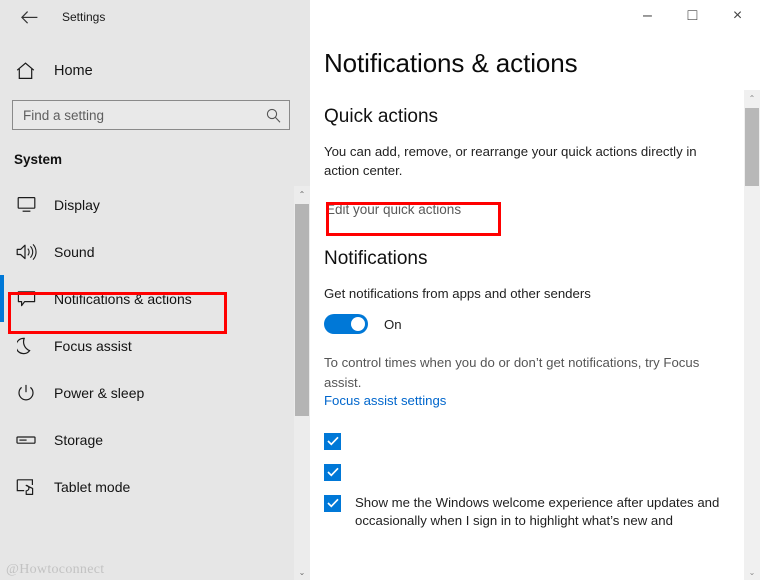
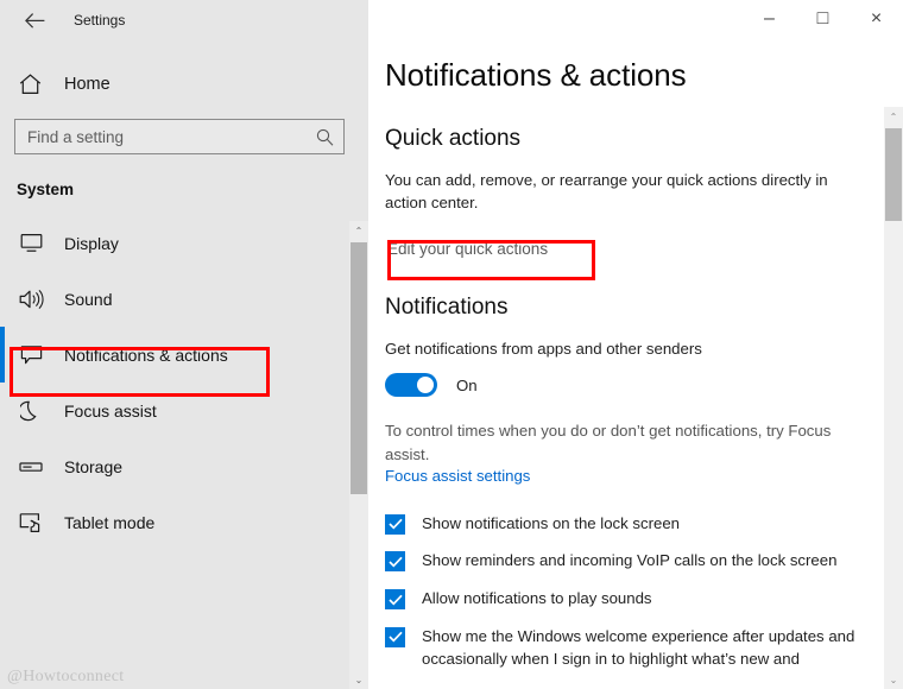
  Settings
  Home
  Find a setting
  System
  Display
  Sound
  Notifications & actions
  Focus assist
- Power & sleep
  Storage
  Tablet mode
  @Howtoconnect
  ⌃
  ⌄
  ‒
  □
  ×
  Notifications & actions
  Quick actions
  You can add, remove, or rearrange your quick actions directly in action center.
  Edit your quick actions
  Notifications
  Get notifications from apps and other senders
  On
  To control times when you do or don’t get notifications, try Focus assist.
  Focus assist settings
+ Show notifications on the lock screen
+ Show reminders and incoming VoIP calls on the lock screen
+ Allow notifications to play sounds
  Show me the Windows welcome experience after updates and occasionally when I sign in to highlight what’s new and
  ⌃
  ⌄
